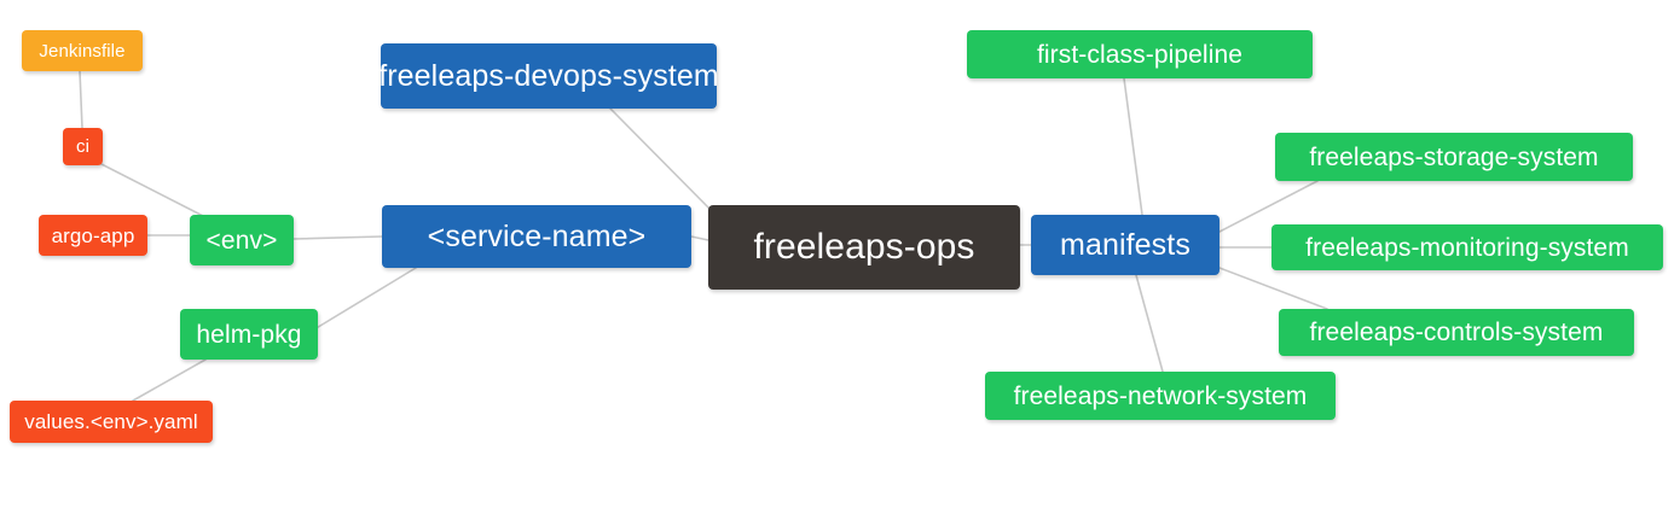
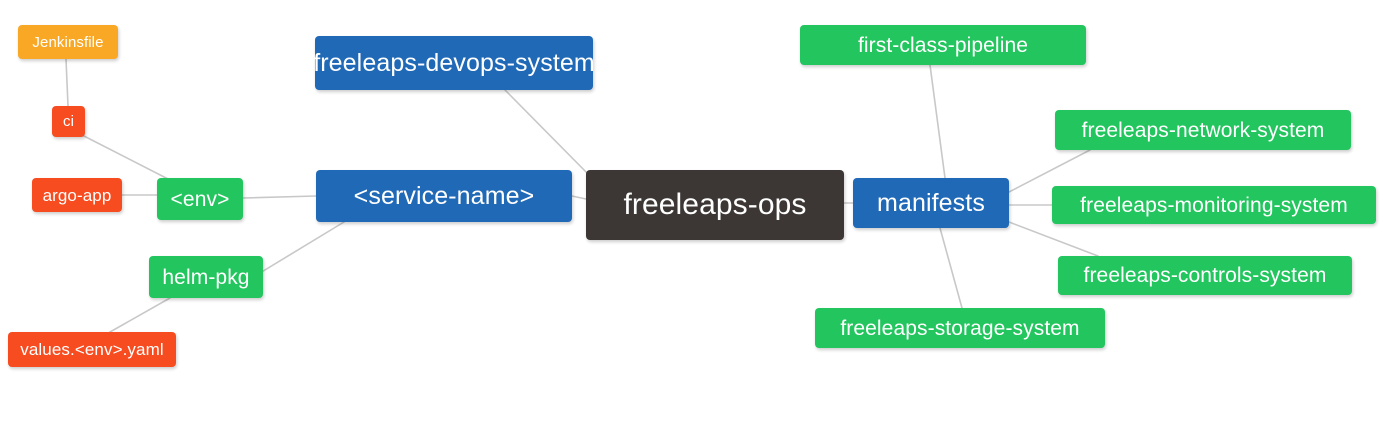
  freeleaps-ops
  <service-name>
  manifests
  freeleaps-devops-system
  <env>
  helm-pkg
  ci
  Jenkinsfile
  argo-app
  values.<env>.yaml
  first-class-pipeline
- freeleaps-storage-system
+ freeleaps-network-system
  freeleaps-monitoring-system
  freeleaps-controls-system
- freeleaps-network-system
+ freeleaps-storage-system
